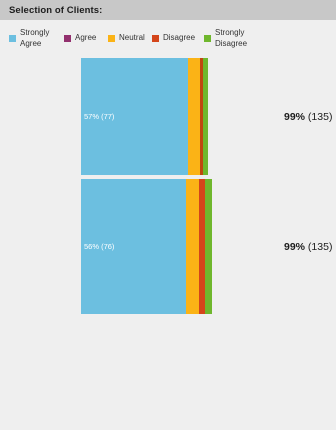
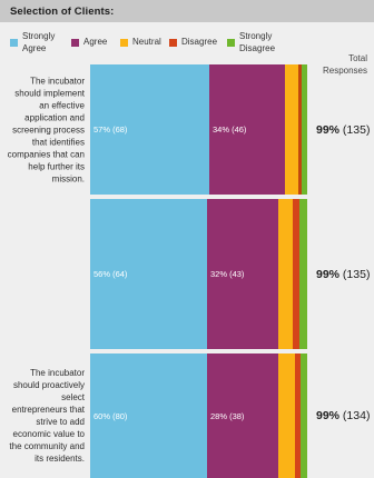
  Selection of Clients:
  Strongly
  Agree
  Agree
  Neutral
  Disagree
  Strongly
  Disagree
+ Total
+ Responses
+ The incubator should implement an effective application and screening process that identifies companies that can help further its mission.
- 57% (77)
+ 57% (68)
+ 34% (46)
  99% (135)
- 56% (76)
+ 56% (64)
+ 32% (43)
  99% (135)
+ The incubator should proactively select entrepreneurs that strive to add economic value to the community and its residents.
+ 60% (80)
+ 28% (38)
+ 99% (134)
